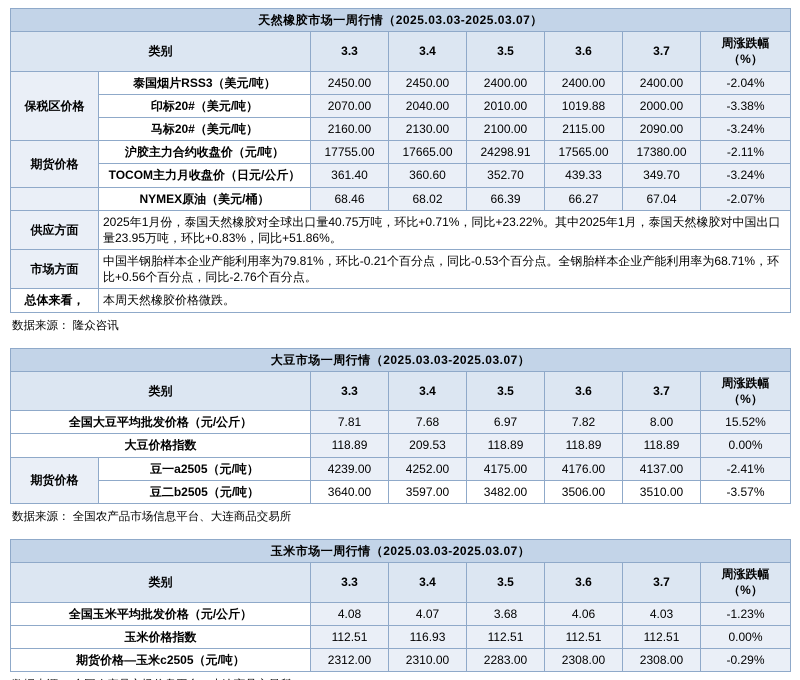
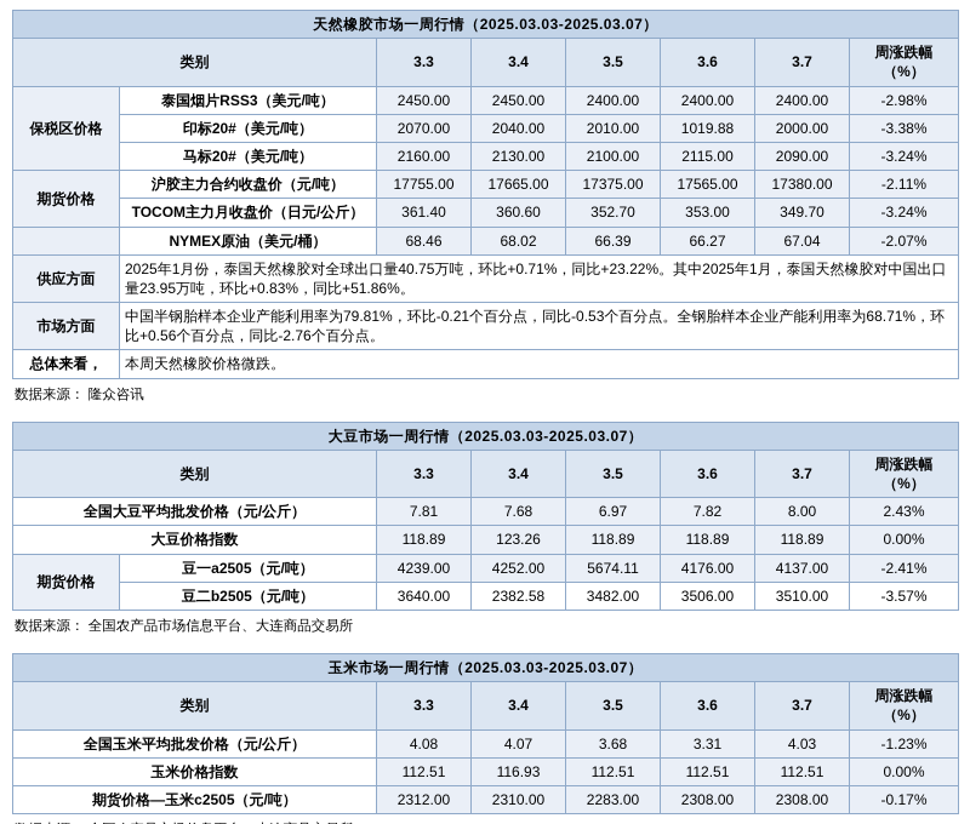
  天然橡胶市场一周行情（2025.03.03-2025.03.07）
  类别	3.3	3.4	3.5	3.6	3.7	周涨跌幅（%）
- 保税区价格	泰国烟片RSS3（美元/吨）	2450.00	2450.00	2400.00	2400.00	2400.00	-2.04%
+ 保税区价格	泰国烟片RSS3（美元/吨）	2450.00	2450.00	2400.00	2400.00	2400.00	-2.98%
  印标20#（美元/吨）	2070.00	2040.00	2010.00	1019.88	2000.00	-3.38%
  马标20#（美元/吨）	2160.00	2130.00	2100.00	2115.00	2090.00	-3.24%
- 期货价格	沪胶主力合约收盘价（元/吨）	17755.00	17665.00	24298.91	17565.00	17380.00	-2.11%
+ 期货价格	沪胶主力合约收盘价（元/吨）	17755.00	17665.00	17375.00	17565.00	17380.00	-2.11%
- TOCOM主力月收盘价（日元/公斤）	361.40	360.60	352.70	439.33	349.70	-3.24%
+ TOCOM主力月收盘价（日元/公斤）	361.40	360.60	352.70	353.00	349.70	-3.24%
  	NYMEX原油（美元/桶）	68.46	68.02	66.39	66.27	67.04	-2.07%
  供应方面	2025年1月份，泰国天然橡胶对全球出口量40.75万吨，环比+0.71%，同比+23.22%。其中2025年1月，泰国天然橡胶对中国出口量23.95万吨，环比+0.83%，同比+51.86%。
  市场方面	中国半钢胎样本企业产能利用率为79.81%，环比-0.21个百分点，同比-0.53个百分点。全钢胎样本企业产能利用率为68.71%，环比+0.56个百分点，同比-2.76个百分点。
  总体来看，	本周天然橡胶价格微跌。
  数据来源： 隆众咨讯
  大豆市场一周行情（2025.03.03-2025.03.07）
  类别	3.3	3.4	3.5	3.6	3.7	周涨跌幅（%）
- 全国大豆平均批发价格（元/公斤）	7.81	7.68	6.97	7.82	8.00	15.52%
+ 全国大豆平均批发价格（元/公斤）	7.81	7.68	6.97	7.82	8.00	2.43%
- 大豆价格指数	118.89	209.53	118.89	118.89	118.89	0.00%
+ 大豆价格指数	118.89	123.26	118.89	118.89	118.89	0.00%
- 期货价格	豆一a2505（元/吨）	4239.00	4252.00	4175.00	4176.00	4137.00	-2.41%
+ 期货价格	豆一a2505（元/吨）	4239.00	4252.00	5674.11	4176.00	4137.00	-2.41%
- 豆二b2505（元/吨）	3640.00	3597.00	3482.00	3506.00	3510.00	-3.57%
+ 豆二b2505（元/吨）	3640.00	2382.58	3482.00	3506.00	3510.00	-3.57%
  数据来源： 全国农产品市场信息平台、大连商品交易所
  玉米市场一周行情（2025.03.03-2025.03.07）
  类别	3.3	3.4	3.5	3.6	3.7	周涨跌幅（%）
- 全国玉米平均批发价格（元/公斤）	4.08	4.07	3.68	4.06	4.03	-1.23%
+ 全国玉米平均批发价格（元/公斤）	4.08	4.07	3.68	3.31	4.03	-1.23%
  玉米价格指数	112.51	116.93	112.51	112.51	112.51	0.00%
- 期货价格—玉米c2505（元/吨）	2312.00	2310.00	2283.00	2308.00	2308.00	-0.29%
+ 期货价格—玉米c2505（元/吨）	2312.00	2310.00	2283.00	2308.00	2308.00	-0.17%
